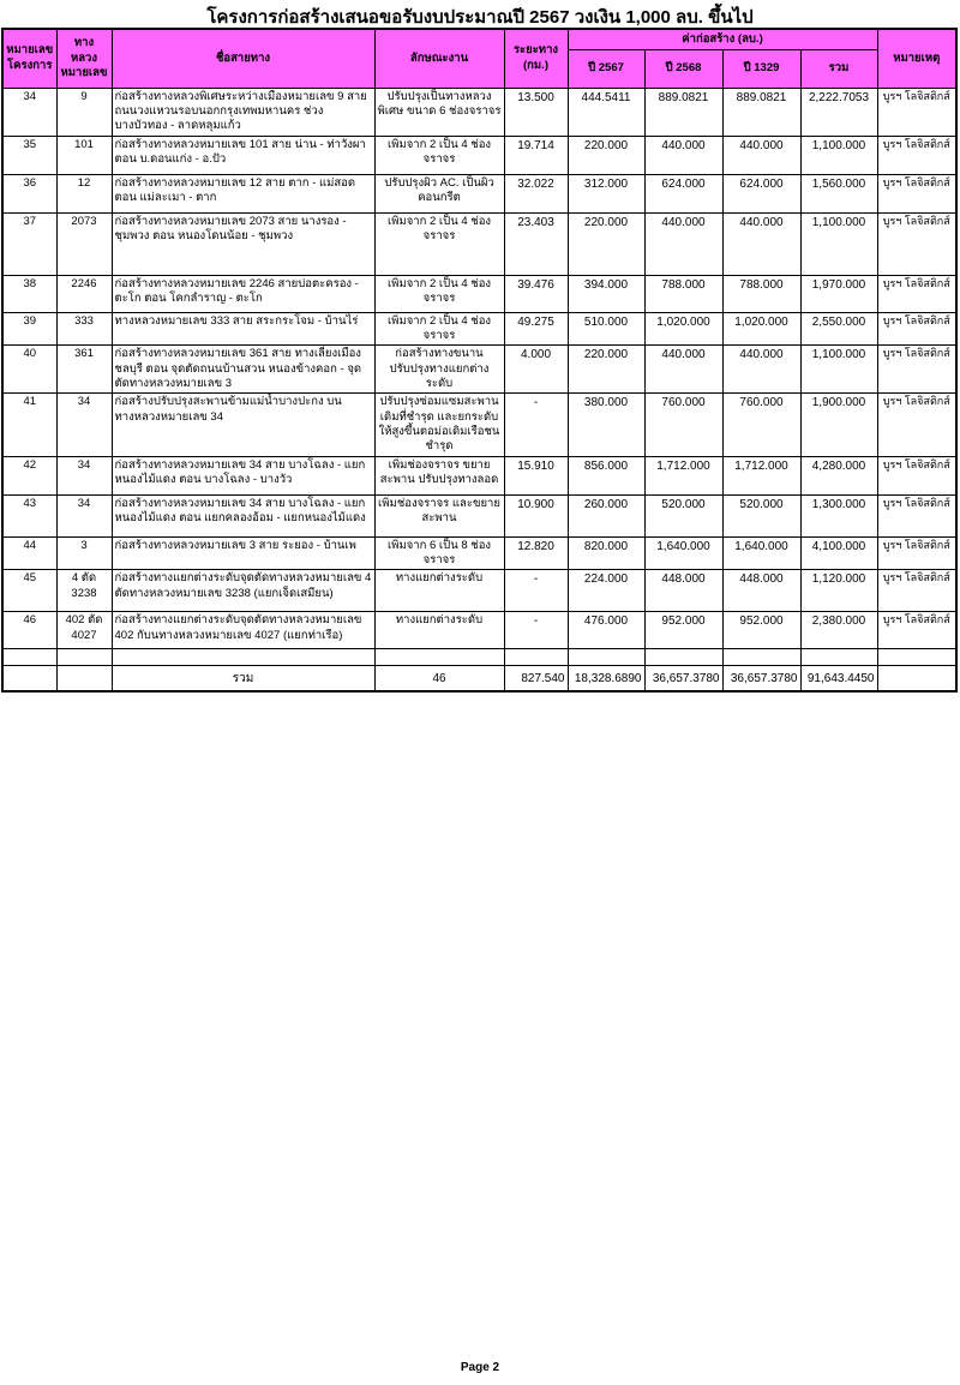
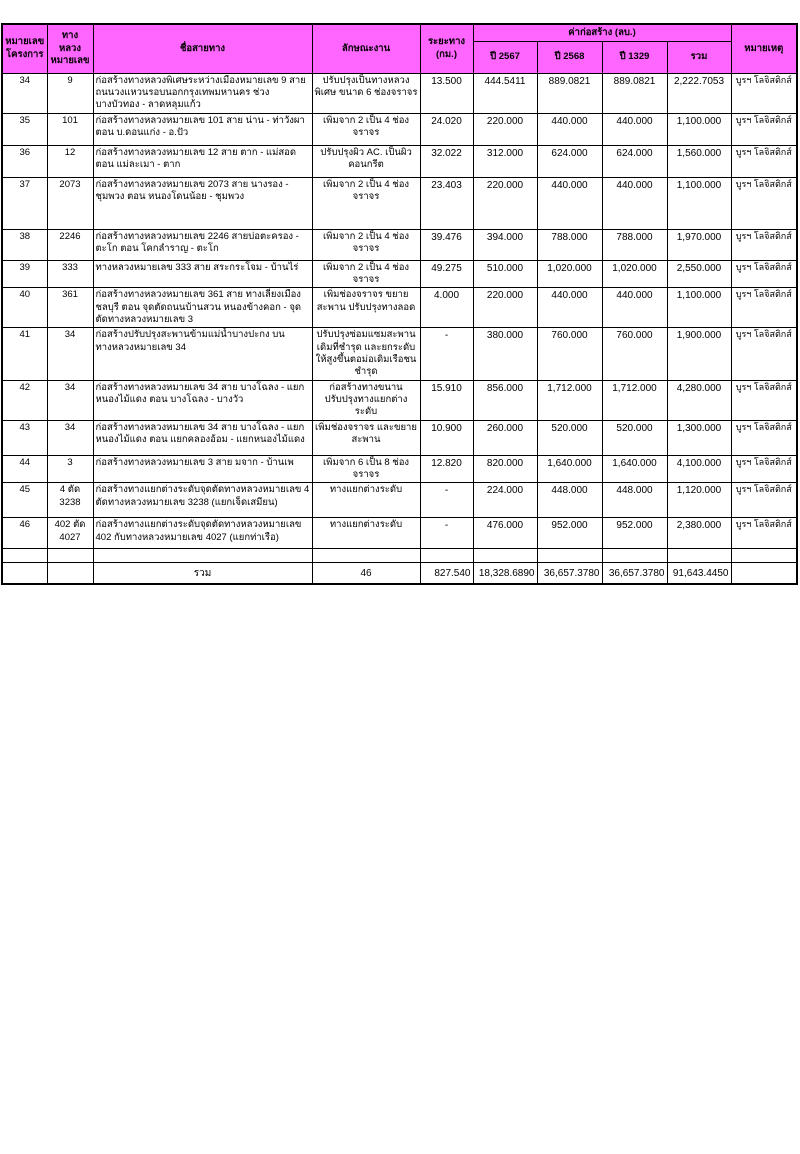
- โครงการก่อสร้างเสนอขอรับงบประมาณปี 2567 วงเงิน 1,000 ลบ. ขึ้นไป
  หมายเลข โครงการ	ทาง หลวง หมายเลข	ชื่อสายทาง	ลักษณะงาน	ระยะทาง (กม.)	ค่าก่อสร้าง (ลบ.)	หมายเหตุ
  ปี 2567	ปี 2568	ปี 1329	รวม
  34	9	ก่อสร้างทางหลวงพิเศษระหว่างเมืองหมายเลข 9 สายถนนวงแหวนรอบนอกกรุงเทพมหานคร ช่วง บางบัวทอง - ลาดหลุมแก้ว	ปรับปรุงเป็นทางหลวงพิเศษ ขนาด 6 ช่องจราจร	13.500	444.5411	889.0821	889.0821	2,222.7053	บูรฯ โลจิสติกส์
- 35	101	ก่อสร้างทางหลวงหมายเลข 101 สาย น่าน - ท่าวังผา ตอน บ.ดอนแก่ง - อ.ปัว	เพิ่มจาก 2 เป็น 4 ช่องจราจร	19.714	220.000	440.000	440.000	1,100.000	บูรฯ โลจิสติกส์
+ 35	101	ก่อสร้างทางหลวงหมายเลข 101 สาย น่าน - ท่าวังผา ตอน บ.ดอนแก่ง - อ.ปัว	เพิ่มจาก 2 เป็น 4 ช่องจราจร	24.020	220.000	440.000	440.000	1,100.000	บูรฯ โลจิสติกส์
  36	12	ก่อสร้างทางหลวงหมายเลข 12 สาย ตาก - แม่สอด ตอน แม่ละเมา - ตาก	ปรับปรุงผิว AC. เป็นผิวคอนกรีต	32.022	312.000	624.000	624.000	1,560.000	บูรฯ โลจิสติกส์
  37	2073	ก่อสร้างทางหลวงหมายเลข 2073 สาย นางรอง - ชุมพวง ตอน หนองโดนน้อย - ชุมพวง	เพิ่มจาก 2 เป็น 4 ช่องจราจร	23.403	220.000	440.000	440.000	1,100.000	บูรฯ โลจิสติกส์
  38	2246	ก่อสร้างทางหลวงหมายเลข 2246 สายบ่อตะครอง - ตะโก ตอน โคกลำราญ - ตะโก	เพิ่มจาก 2 เป็น 4 ช่องจราจร	39.476	394.000	788.000	788.000	1,970.000	บูรฯ โลจิสติกส์
  39	333	ทางหลวงหมายเลข 333 สาย สระกระโจม - บ้านไร่	เพิ่มจาก 2 เป็น 4 ช่องจราจร	49.275	510.000	1,020.000	1,020.000	2,550.000	บูรฯ โลจิสติกส์
- 40	361	ก่อสร้างทางหลวงหมายเลข 361 สาย ทางเลี่ยงเมืองชลบุรี ตอน จุดตัดถนนบ้านสวน หนองข้างคอก - จุดตัดทางหลวงหมายเลข 3	ก่อสร้างทางขนาน ปรับปรุงทางแยกต่างระดับ	4.000	220.000	440.000	440.000	1,100.000	บูรฯ โลจิสติกส์
+ 40	361	ก่อสร้างทางหลวงหมายเลข 361 สาย ทางเลี่ยงเมืองชลบุรี ตอน จุดตัดถนนบ้านสวน หนองข้างคอก - จุดตัดทางหลวงหมายเลข 3	เพิ่มช่องจราจร ขยายสะพาน ปรับปรุงทางลอด	4.000	220.000	440.000	440.000	1,100.000	บูรฯ โลจิสติกส์
  41	34	ก่อสร้างปรับปรุงสะพานข้ามแม่น้ำบางปะกง บนทางหลวงหมายเลข 34	ปรับปรุงซ่อมแซมสะพานเดิมที่ชำรุด และยกระดับให้สูงขึ้นตอม่อเดิมเรือชนชำรุด	-	380.000	760.000	760.000	1,900.000	บูรฯ โลจิสติกส์
- 42	34	ก่อสร้างทางหลวงหมายเลข 34 สาย บางโฉลง - แยกหนองไม้แดง ตอน บางโฉลง - บางวัว	เพิ่มช่องจราจร ขยายสะพาน ปรับปรุงทางลอด	15.910	856.000	1,712.000	1,712.000	4,280.000	บูรฯ โลจิสติกส์
+ 42	34	ก่อสร้างทางหลวงหมายเลข 34 สาย บางโฉลง - แยกหนองไม้แดง ตอน บางโฉลง - บางวัว	ก่อสร้างทางขนาน ปรับปรุงทางแยกต่างระดับ	15.910	856.000	1,712.000	1,712.000	4,280.000	บูรฯ โลจิสติกส์
  43	34	ก่อสร้างทางหลวงหมายเลข 34 สาย บางโฉลง - แยกหนองไม้แดง ตอน แยกคลองอ้อม - แยกหนองไม้แดง	เพิ่มช่องจราจร และขยายสะพาน	10.900	260.000	520.000	520.000	1,300.000	บูรฯ โลจิสติกส์
- 44	3	ก่อสร้างทางหลวงหมายเลข 3 สาย ระยอง - บ้านเพ	เพิ่มจาก 6 เป็น 8 ช่องจราจร	12.820	820.000	1,640.000	1,640.000	4,100.000	บูรฯ โลจิสติกส์
+ 44	3	ก่อสร้างทางหลวงหมายเลข 3 สาย มจาก - บ้านเพ	เพิ่มจาก 6 เป็น 8 ช่องจราจร	12.820	820.000	1,640.000	1,640.000	4,100.000	บูรฯ โลจิสติกส์
  45	4 ตัด 3238	ก่อสร้างทางแยกต่างระดับจุดตัดทางหลวงหมายเลข 4 ตัดทางหลวงหมายเลข 3238 (แยกเจ็ดเสมียน)	ทางแยกต่างระดับ	-	224.000	448.000	448.000	1,120.000	บูรฯ โลจิสติกส์
- 46	402 ตัด 4027	ก่อสร้างทางแยกต่างระดับจุดตัดทางหลวงหมายเลข 402 กับนทางหลวงหมายเลข 4027 (แยกท่าเรือ)	ทางแยกต่างระดับ	-	476.000	952.000	952.000	2,380.000	บูรฯ โลจิสติกส์
+ 46	402 ตัด 4027	ก่อสร้างทางแยกต่างระดับจุดตัดทางหลวงหมายเลข 402 กับทางหลวงหมายเลข 4027 (แยกท่าเรือ)	ทางแยกต่างระดับ	-	476.000	952.000	952.000	2,380.000	บูรฯ โลจิสติกส์
  		รวม	46	827.540	18,328.6890	36,657.3780	36,657.3780	91,643.4450
- Page 2
